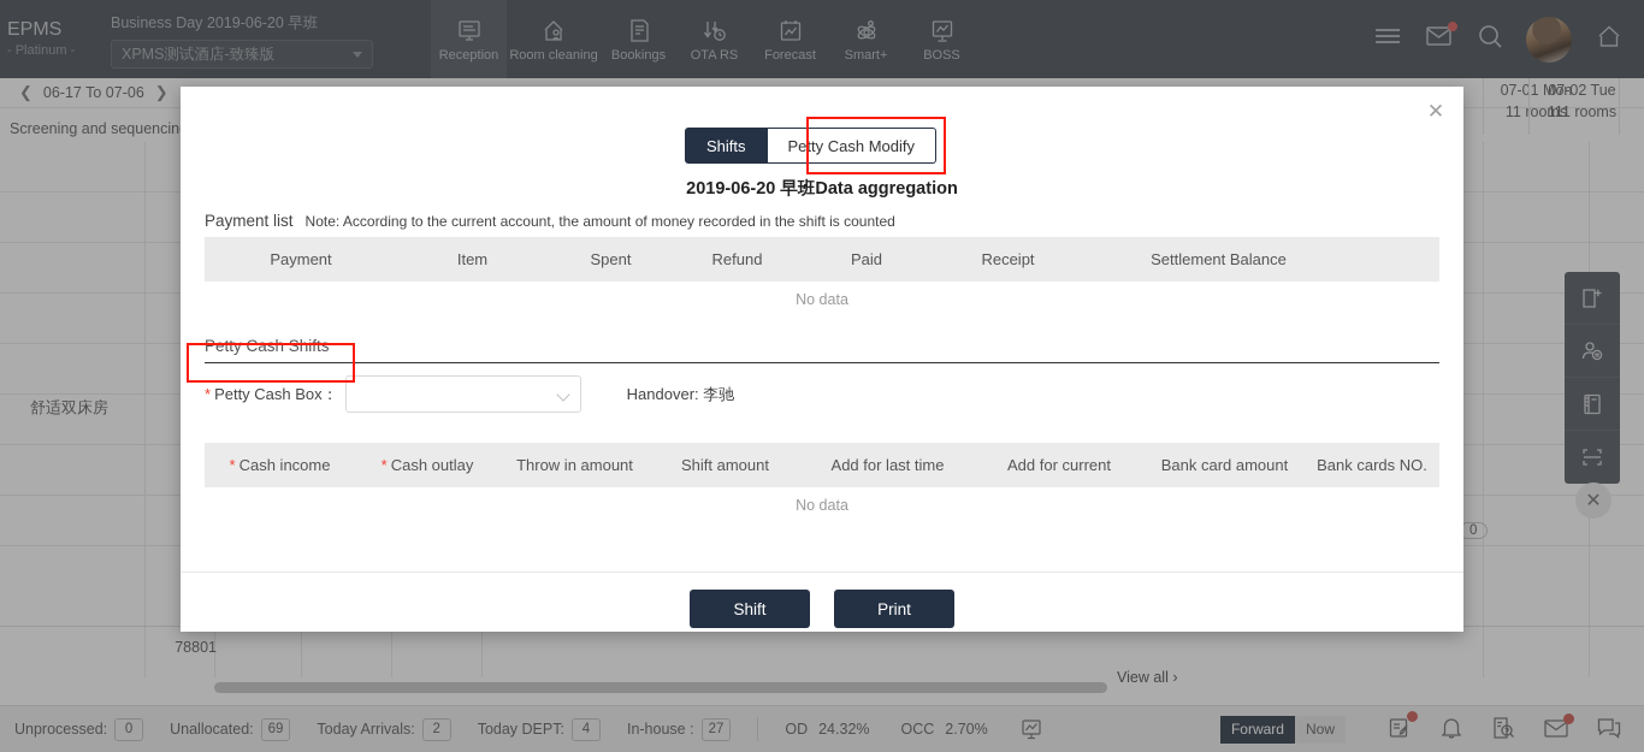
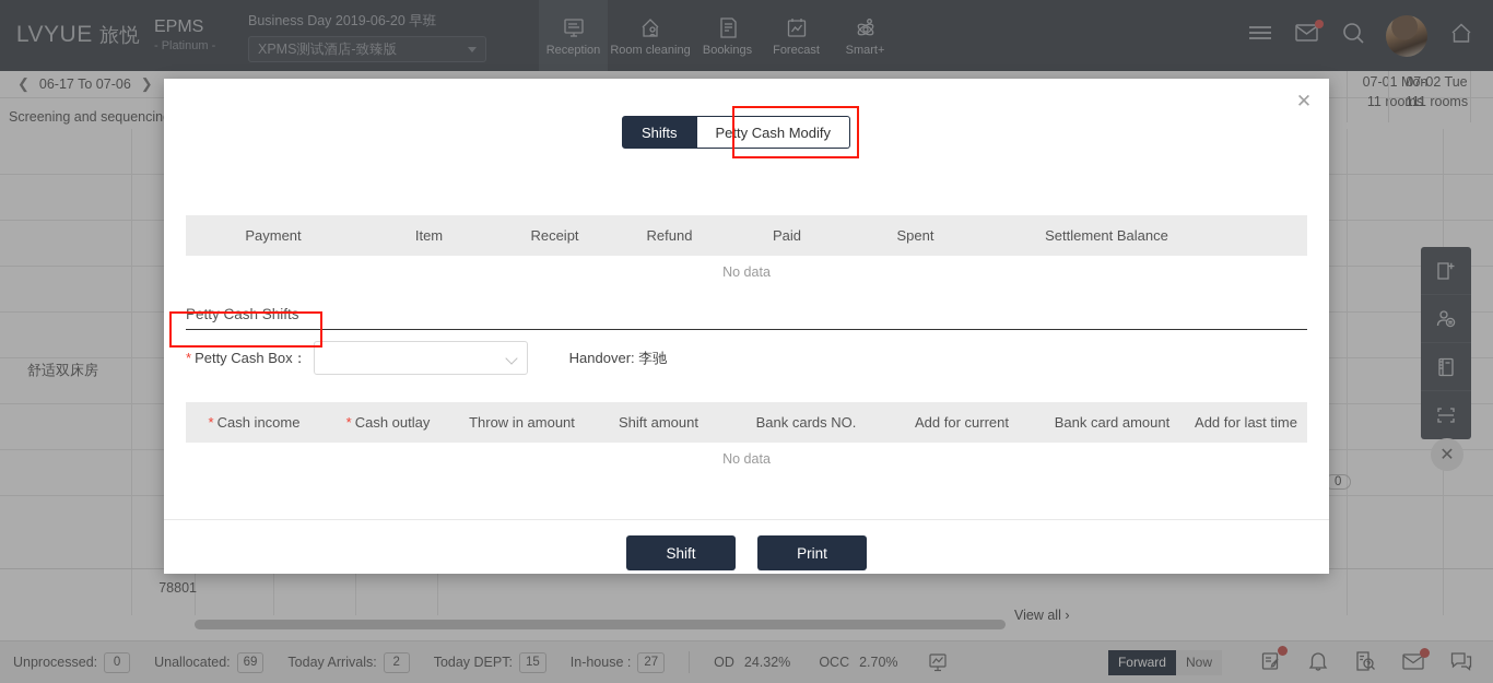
+ LVYUE 旅悦
  EPMS
  - Platinum -
  Business Day 2019-06-20 早班
  XPMS测试酒店-致臻版
  Reception
  Room cleaning
  Bookings
- OTA RS
  Forecast
  Smart+
- BOSS
  ❮
  06-17 To 07-06
  ❯
  Screening and sequencin
  07-01 Mon
  11 rooms
  07-02 Tue
  111 rooms
  舒适双床房
  78801
  View all ›
  ✕
  Unprocessed:
  0
  Unallocated:
  69
  Today Arrivals:
  2
  Today DEPT:
- 4
+ 15
  In-house :
  27
  OD
  24.32%
  OCC
  2.70%
  Forward
  Now
  ✕
  Shifts
  Petty Cash Modify
- 2019-06-20 早班Data aggregation
- Payment list
- Note: According to the current account, the amount of money recorded in the shift is counted
  Payment
  Item
- Spent
+ Receipt
  Refund
  Paid
- Receipt
+ Spent
  Settlement Balance
  No data
  Petty Cash Shifts
  * Petty Cash Box：
  Handover: 李驰
  * Cash income
  * Cash outlay
  Throw in amount
  Shift amount
- Add for last time
+ Bank cards NO.
  Add for current
  Bank card amount
- Bank cards NO.
+ Add for last time
  No data
  Shift
  Print
